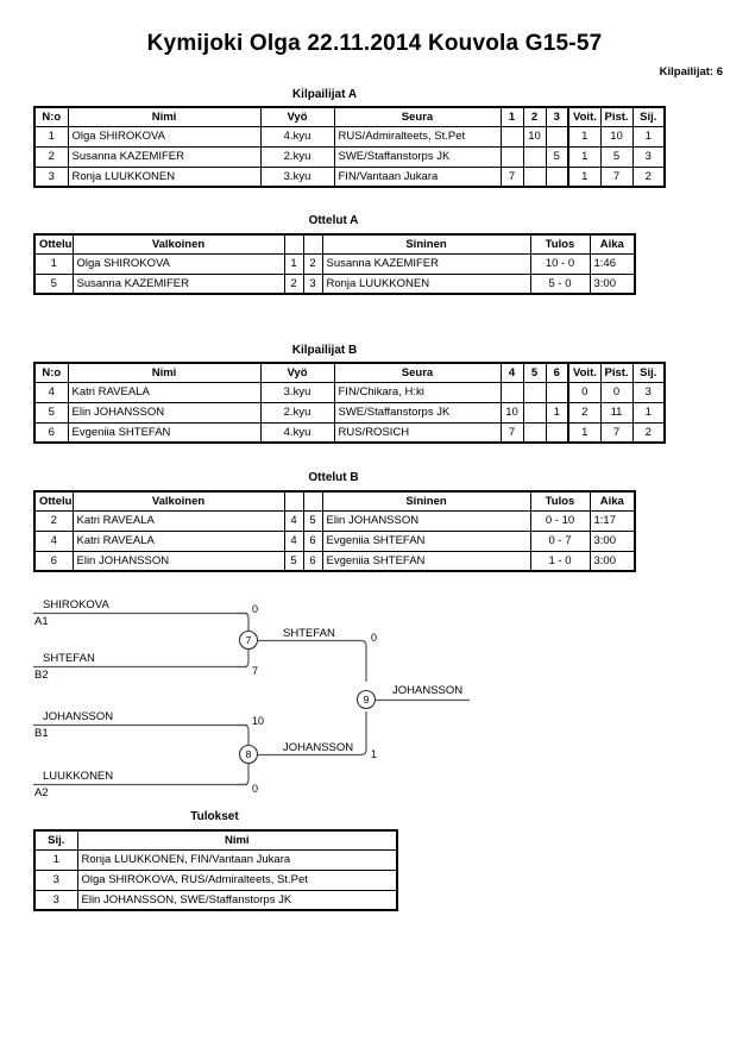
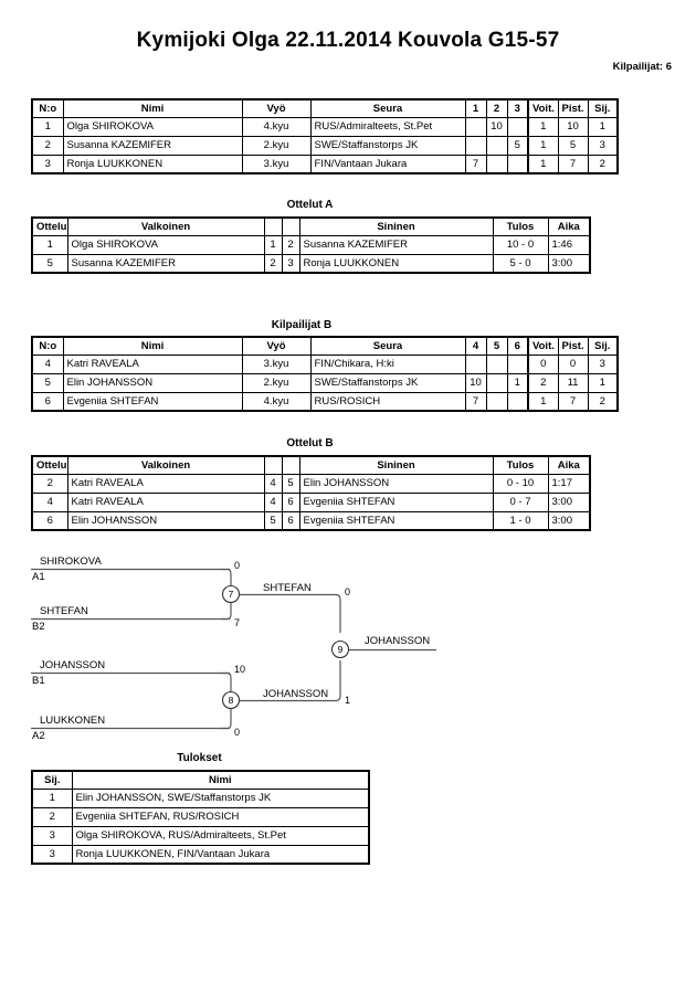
  Kymijoki Olga 22.11.2014 Kouvola G15-57
  Kilpailijat: 6
- Kilpailijat A
  N:o	Nimi	Vyö	Seura	1	2	3	Voit.	Pist.	Sij.
  1	Olga SHIROKOVA	4.kyu	RUS/Admiralteets, St.Pet		10		1	10	1
  2	Susanna KAZEMIFER	2.kyu	SWE/Staffanstorps JK			5	1	5	3
  3	Ronja LUUKKONEN	3.kyu	FIN/Vantaan Jukara	7			1	7	2
  Ottelut A
  Ottelu	Valkoinen			Sininen	Tulos	Aika
  1	Olga SHIROKOVA	1	2	Susanna KAZEMIFER	10 - 0	1:46
  5	Susanna KAZEMIFER	2	3	Ronja LUUKKONEN	5 - 0	3:00
  Kilpailijat B
  N:o	Nimi	Vyö	Seura	4	5	6	Voit.	Pist.	Sij.
  4	Katri RAVEALA	3.kyu	FIN/Chikara, H:ki				0	0	3
  5	Elin JOHANSSON	2.kyu	SWE/Staffanstorps JK	10		1	2	11	1
  6	Evgeniia SHTEFAN	4.kyu	RUS/ROSICH	7			1	7	2
  Ottelut B
  Ottelu	Valkoinen			Sininen	Tulos	Aika
  2	Katri RAVEALA	4	5	Elin JOHANSSON	0 - 10	1:17
  4	Katri RAVEALA	4	6	Evgeniia SHTEFAN	0 - 7	3:00
  6	Elin JOHANSSON	5	6	Evgeniia SHTEFAN	1 - 0	3:00
  SHIROKOVA
  A1
  SHTEFAN
  B2
  0
  7
  7
  SHTEFAN
  0
  JOHANSSON
  B1
  LUUKKONEN
  A2
  10
  0
  8
  JOHANSSON
  1
  9
  JOHANSSON
  Tulokset
  Sij.	Nimi
- 1	Ronja LUUKKONEN, FIN/Vantaan Jukara
+ 1	Elin JOHANSSON, SWE/Staffanstorps JK
+ 2	Evgeniia SHTEFAN, RUS/ROSICH
  3	Olga SHIROKOVA, RUS/Admiralteets, St.Pet
- 3	Elin JOHANSSON, SWE/Staffanstorps JK
+ 3	Ronja LUUKKONEN, FIN/Vantaan Jukara
